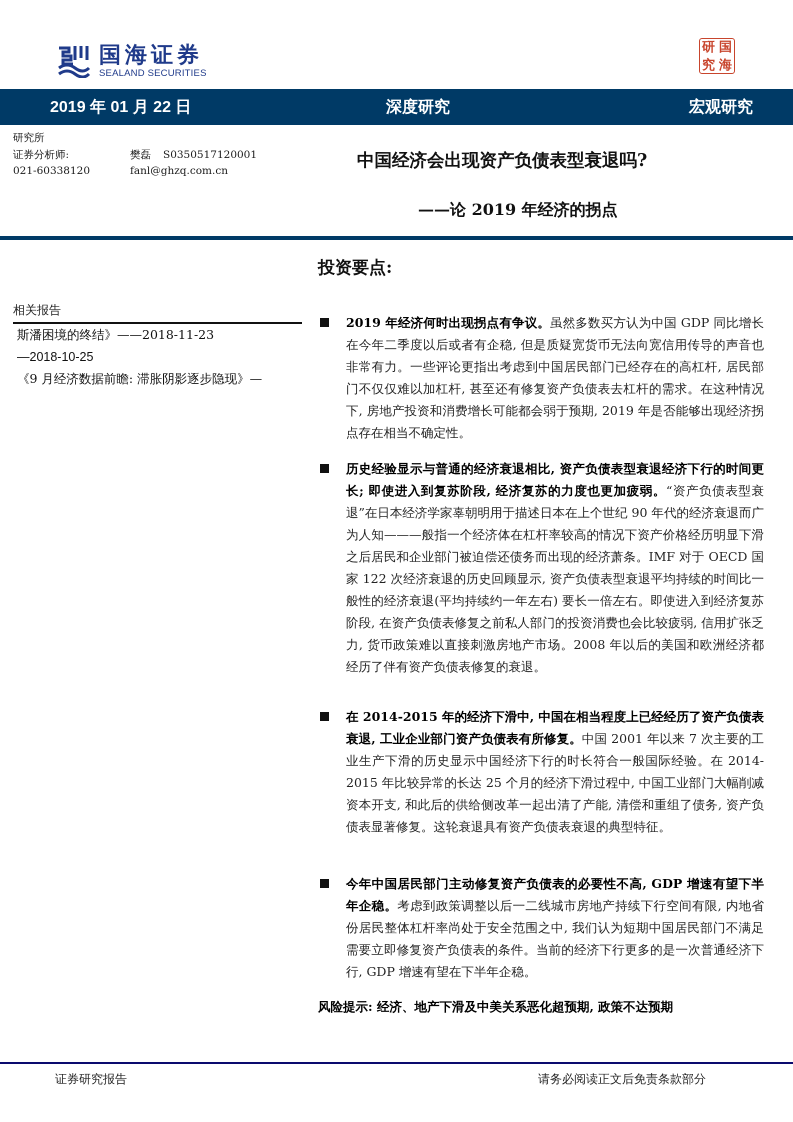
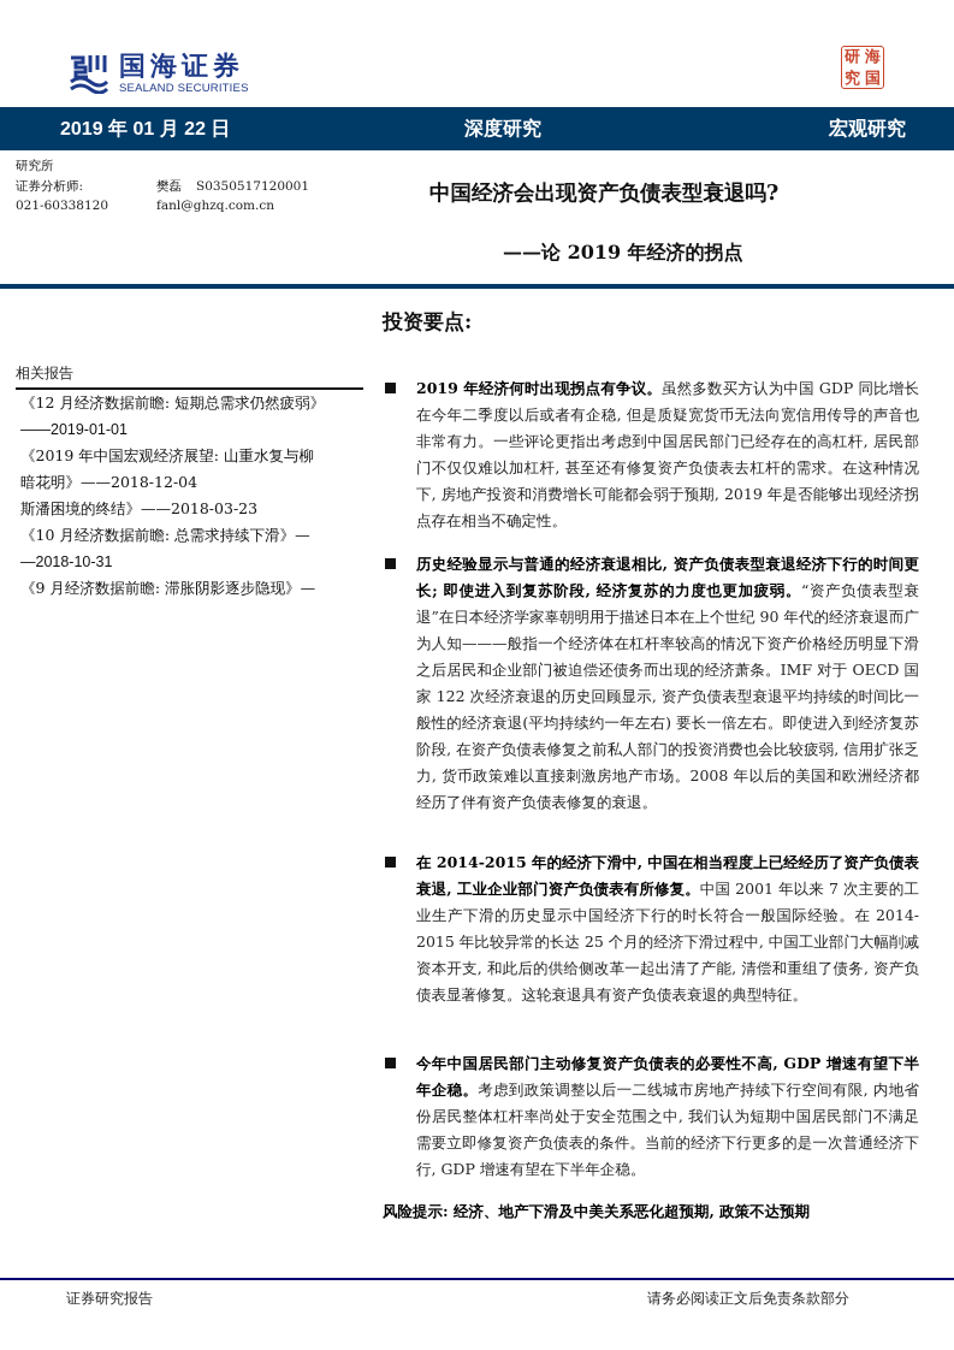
  国海证券
  SEALAND SECURITIES
  研
- 国
+ 海
  究
- 海
+ 国
  2019 年 01 月 22 日
  深度研究
  宏观研究
  研究所
  证券分析师:
  樊磊
  S0350517120001
  021-60338120
  fanl@ghzq.com.cn
  中国经济会出现资产负债表型衰退吗?
  ——论 2019 年经济的拐点
  投资要点:
  相关报告
+ 《12 月经济数据前瞻: 短期总需求仍然疲弱》
+ ——2019-01-01
+ 《2019 年中国宏观经济展望: 山重水复与柳
+ 暗花明》——2018-12-04
- 斯潘困境的终结》——2018-11-23
+ 斯潘困境的终结》——2018-03-23
+ 《10 月经济数据前瞻: 总需求持续下滑》—
- —2018-10-25
+ —2018-10-31
  《9 月经济数据前瞻: 滞胀阴影逐步隐现》—
  2019 年经济何时出现拐点有争议。虽然多数买方认为中国 GDP 同比增长在今年二季度以后或者有企稳, 但是质疑宽货币无法向宽信用传导的声音也非常有力。一些评论更指出考虑到中国居民部门已经存在的高杠杆, 居民部门不仅仅难以加杠杆, 甚至还有修复资产负债表去杠杆的需求。在这种情况下, 房地产投资和消费增长可能都会弱于预期, 2019 年是否能够出现经济拐点存在相当不确定性。
  历史经验显示与普通的经济衰退相比, 资产负债表型衰退经济下行的时间更长; 即使进入到复苏阶段, 经济复苏的力度也更加疲弱。“资产负债表型衰退”在日本经济学家辜朝明用于描述日本在上个世纪 90 年代的经济衰退而广为人知———般指一个经济体在杠杆率较高的情况下资产价格经历明显下滑之后居民和企业部门被迫偿还债务而出现的经济萧条。IMF 对于 OECD 国家 122 次经济衰退的历史回顾显示, 资产负债表型衰退平均持续的时间比一般性的经济衰退(平均持续约一年左右) 要长一倍左右。即使进入到经济复苏阶段, 在资产负债表修复之前私人部门的投资消费也会比较疲弱, 信用扩张乏力, 货币政策难以直接刺激房地产市场。2008 年以后的美国和欧洲经济都经历了伴有资产负债表修复的衰退。
  在 2014-2015 年的经济下滑中, 中国在相当程度上已经经历了资产负债表衰退, 工业企业部门资产负债表有所修复。中国 2001 年以来 7 次主要的工业生产下滑的历史显示中国经济下行的时长符合一般国际经验。在 2014-2015 年比较异常的长达 25 个月的经济下滑过程中, 中国工业部门大幅削减资本开支, 和此后的供给侧改革一起出清了产能, 清偿和重组了债务, 资产负债表显著修复。这轮衰退具有资产负债表衰退的典型特征。
  今年中国居民部门主动修复资产负债表的必要性不高, GDP 增速有望下半年企稳。考虑到政策调整以后一二线城市房地产持续下行空间有限, 内地省份居民整体杠杆率尚处于安全范围之中, 我们认为短期中国居民部门不满足需要立即修复资产负债表的条件。当前的经济下行更多的是一次普通经济下行, GDP 增速有望在下半年企稳。
  风险提示: 经济、地产下滑及中美关系恶化超预期, 政策不达预期
  证券研究报告
  请务必阅读正文后免责条款部分
